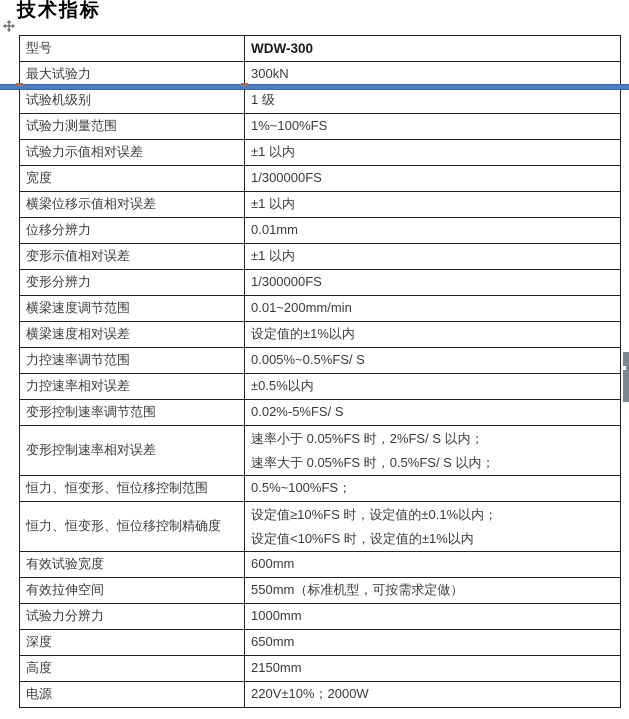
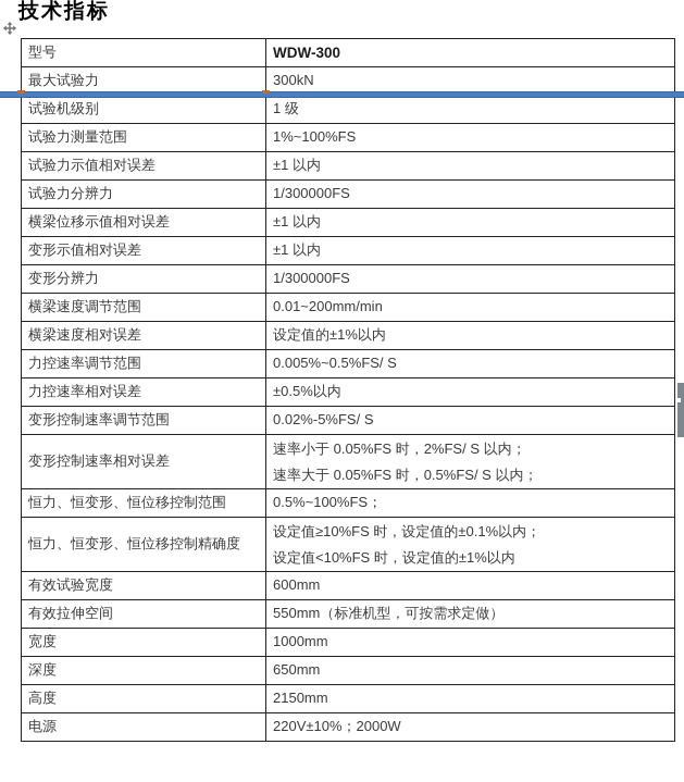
  技术指标
  型号	WDW-300
  最大试验力	300kN
  试验机级别	1 级
  试验力测量范围	1%~100%FS
  试验力示值相对误差	±1 以内
- 宽度	1/300000FS
+ 试验力分辨力	1/300000FS
  横梁位移示值相对误差	±1 以内
- 位移分辨力	0.01mm
  变形示值相对误差	±1 以内
  变形分辨力	1/300000FS
  横梁速度调节范围	0.01~200mm/min
  横梁速度相对误差	设定值的±1%以内
  力控速率调节范围	0.005%~0.5%FS/ S
  力控速率相对误差	±0.5%以内
  变形控制速率调节范围	0.02%-5%FS/ S
  变形控制速率相对误差	速率小于 0.05%FS 时，2%FS/ S 以内； 速率大于 0.05%FS 时，0.5%FS/ S 以内；
  恒力、恒变形、恒位移控制范围	0.5%~100%FS；
  恒力、恒变形、恒位移控制精确度	设定值≥10%FS 时，设定值的±0.1%以内； 设定值<10%FS 时，设定值的±1%以内
  有效试验宽度	600mm
  有效拉伸空间	550mm（标准机型，可按需求定做）
- 试验力分辨力	1000mm
+ 宽度	1000mm
  深度	650mm
  高度	2150mm
  电源	220V±10%；2000W
